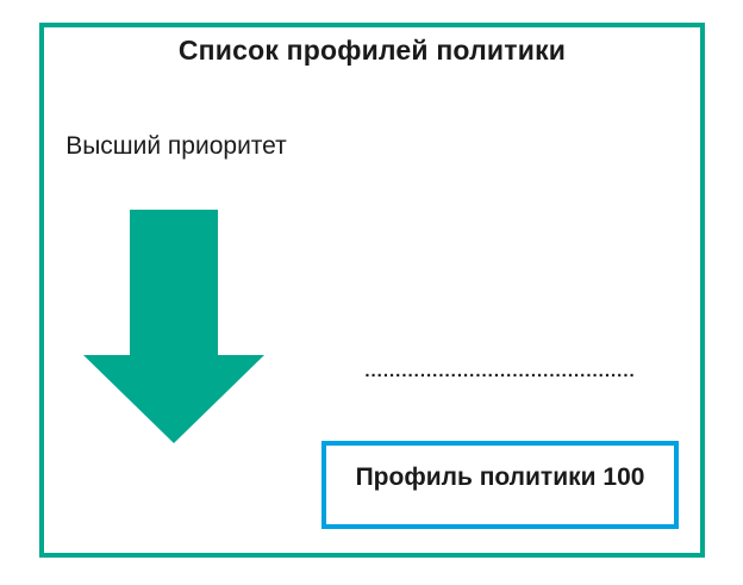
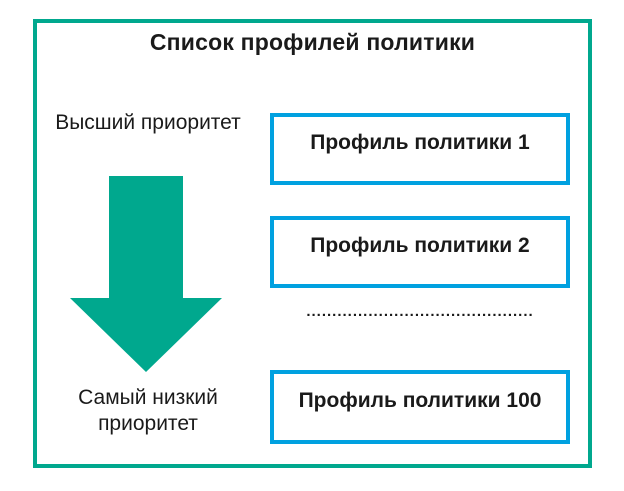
  Список профилей политики
  Высший приоритет
+ Самый низкий приоритет
+ Профиль политики 1
+ Профиль политики 2
  ............................................
  Профиль политики 100
